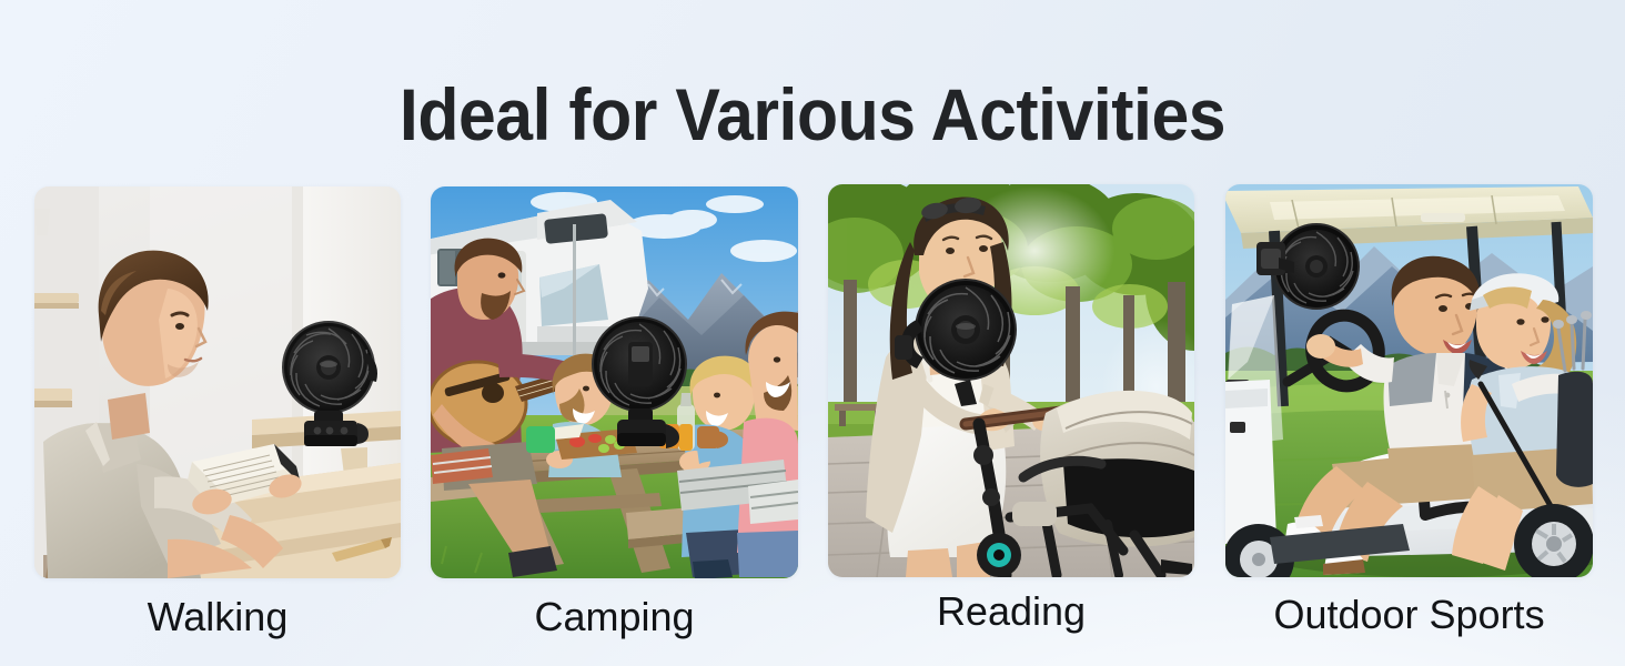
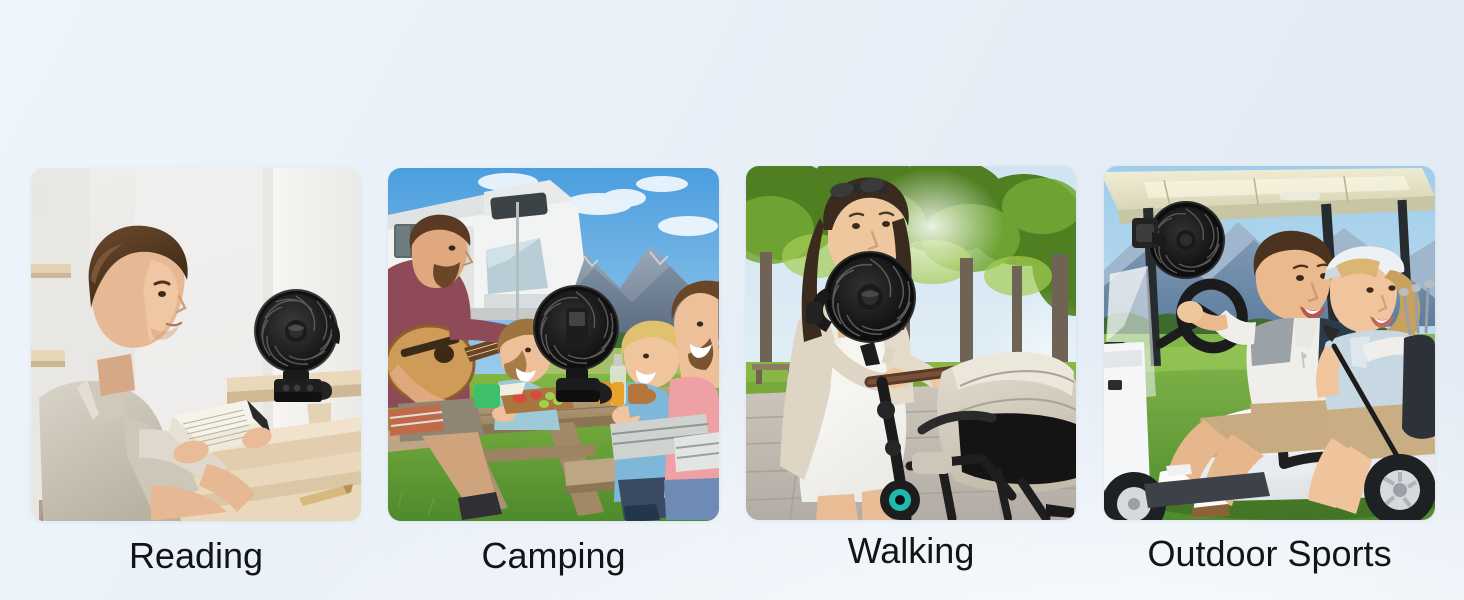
- Ideal for Various Activities
- Walking
+ Reading
  Camping
- Reading
+ Walking
  Outdoor Sports
